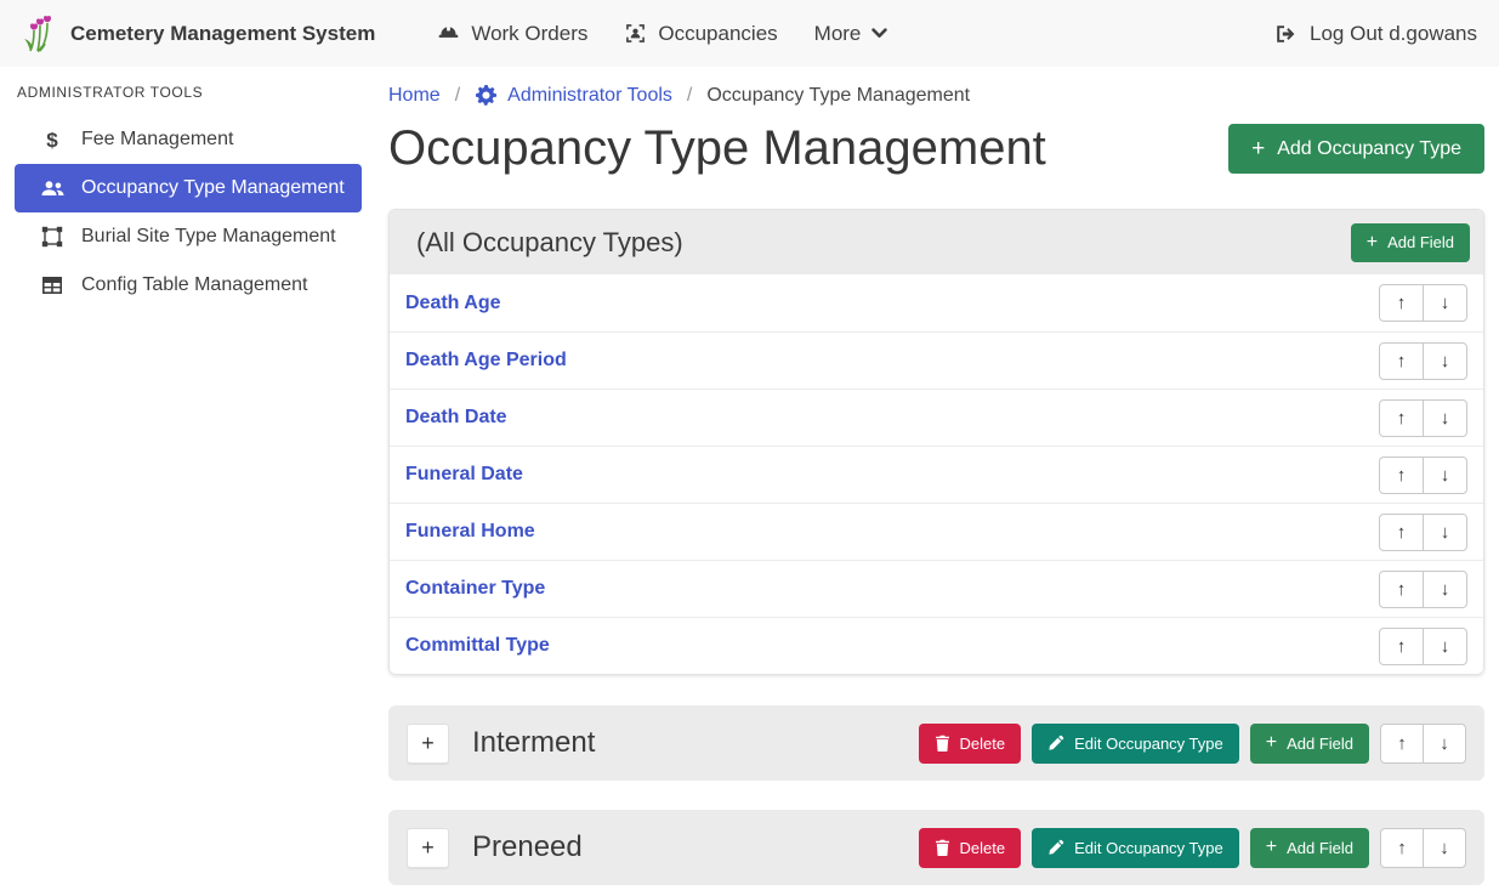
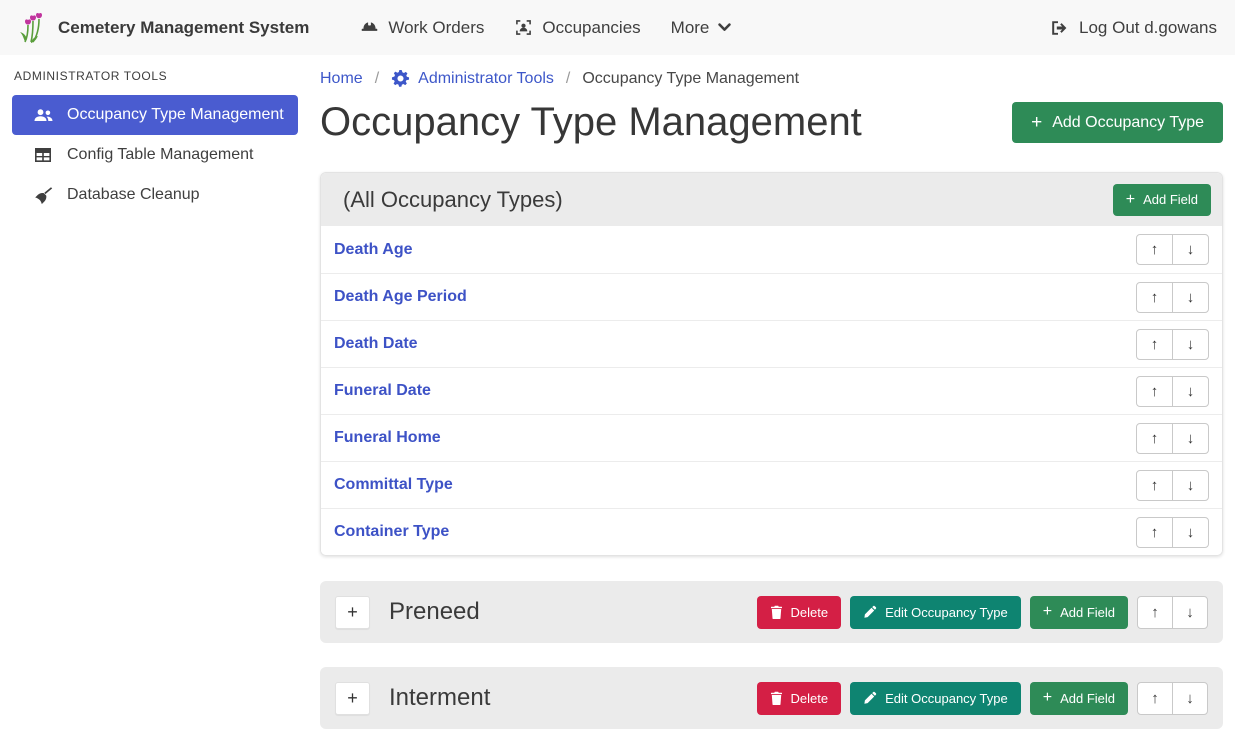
  Cemetery Management System
  Work Orders
  Occupancies
  More
  Log Out d.gowans
  ADMINISTRATOR TOOLS
- $
- Fee Management
  Occupancy Type Management
- Burial Site Type Management
  Config Table Management
+ Database Cleanup
  Home
  /
  Administrator Tools
  /
  Occupancy Type Management
  Occupancy Type Management
  +
  Add Occupancy Type
  (All Occupancy Types)
  +
  Add Field
  Death Age
  ↑
  ↓
  Death Age Period
  ↑
  ↓
  Death Date
  ↑
  ↓
  Funeral Date
  ↑
  ↓
  Funeral Home
  ↑
  ↓
- Container Type
+ Committal Type
  ↑
  ↓
- Committal Type
+ Container Type
  ↑
  ↓
  +
- Interment
+ Preneed
  Delete
  Edit Occupancy Type
  +
  Add Field
  ↑
  ↓
  +
- Preneed
+ Interment
  Delete
  Edit Occupancy Type
  +
  Add Field
  ↑
  ↓
